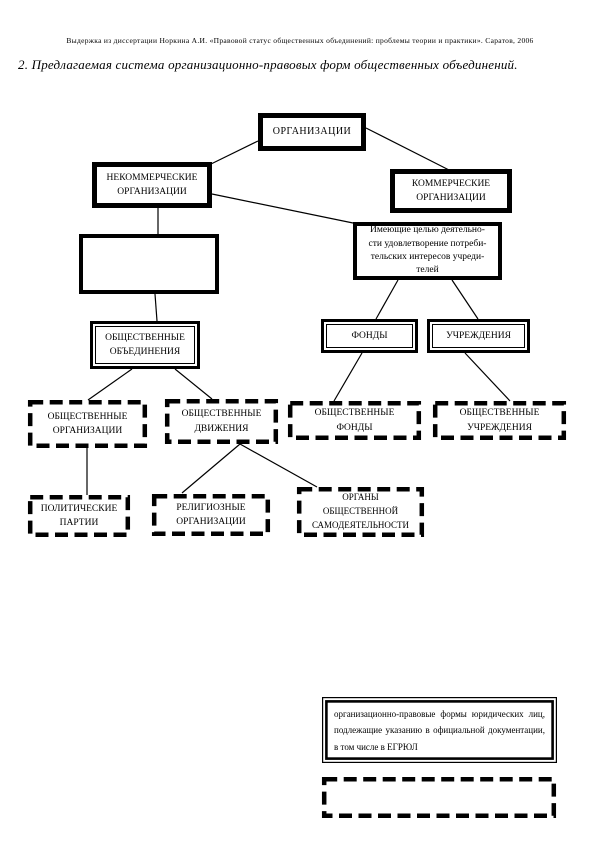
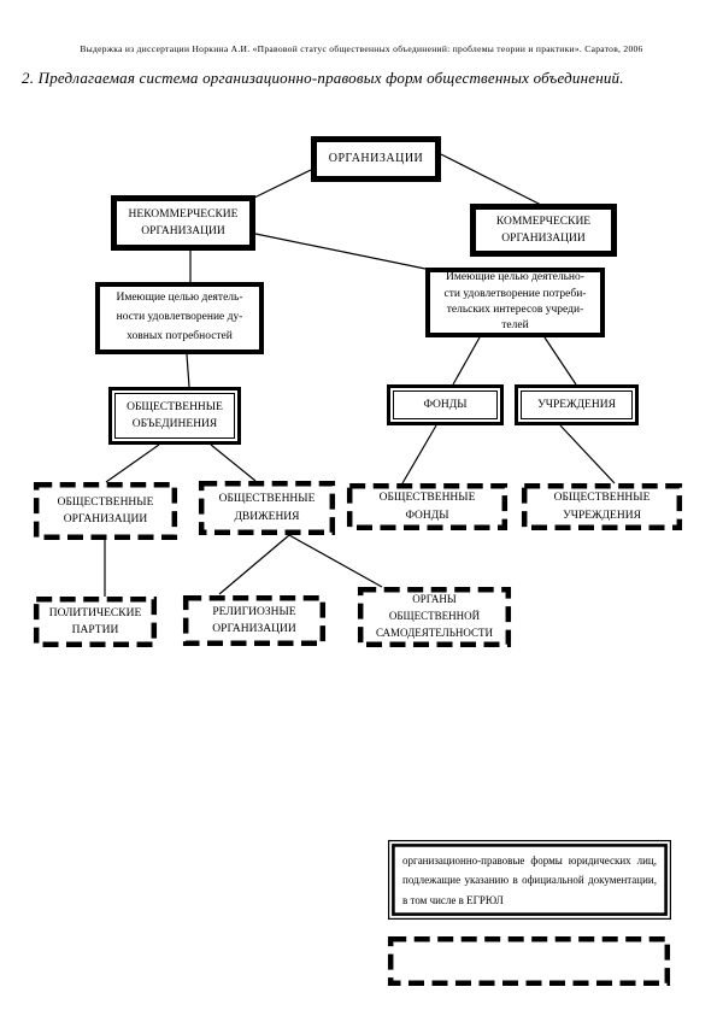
  Выдержка из диссертации Норкина А.И. «Правовой статус общественных объединений: проблемы теории и практики». Саратов, 2006
  2. Предлагаемая система организационно-правовых форм общественных объединений.
  ОРГАНИЗАЦИИ
  НЕКОММЕРЧЕСКИЕ
  ОРГАНИЗАЦИИ
  КОММЕРЧЕСКИЕ
  ОРГАНИЗАЦИИ
+ Имеющие целью деятель-
+ ности удовлетворение ду-
+ ховных потребностей
  Имеющие целью деятельно-
  сти удовлетворение потреби-
  тельских интересов учреди-
  телей
  ОБЩЕСТВЕННЫЕ
  ОБЪЕДИНЕНИЯ
  ФОНДЫ
  УЧРЕЖДЕНИЯ
  ОБЩЕСТВЕННЫЕ
  ОРГАНИЗАЦИИ
  ОБЩЕСТВЕННЫЕ
  ДВИЖЕНИЯ
  ОБЩЕСТВЕННЫЕ
  ФОНДЫ
  ОБЩЕСТВЕННЫЕ
  УЧРЕЖДЕНИЯ
  ПОЛИТИЧЕСКИЕ
  ПАРТИИ
  РЕЛИГИОЗНЫЕ
  ОРГАНИЗАЦИИ
  ОРГАНЫ
  ОБЩЕСТВЕННОЙ
  САМОДЕЯТЕЛЬНОСТИ
  организационно-правовые формы юридических лиц, подлежащие указанию в официальной документации, в том числе в ЕГРЮЛ
